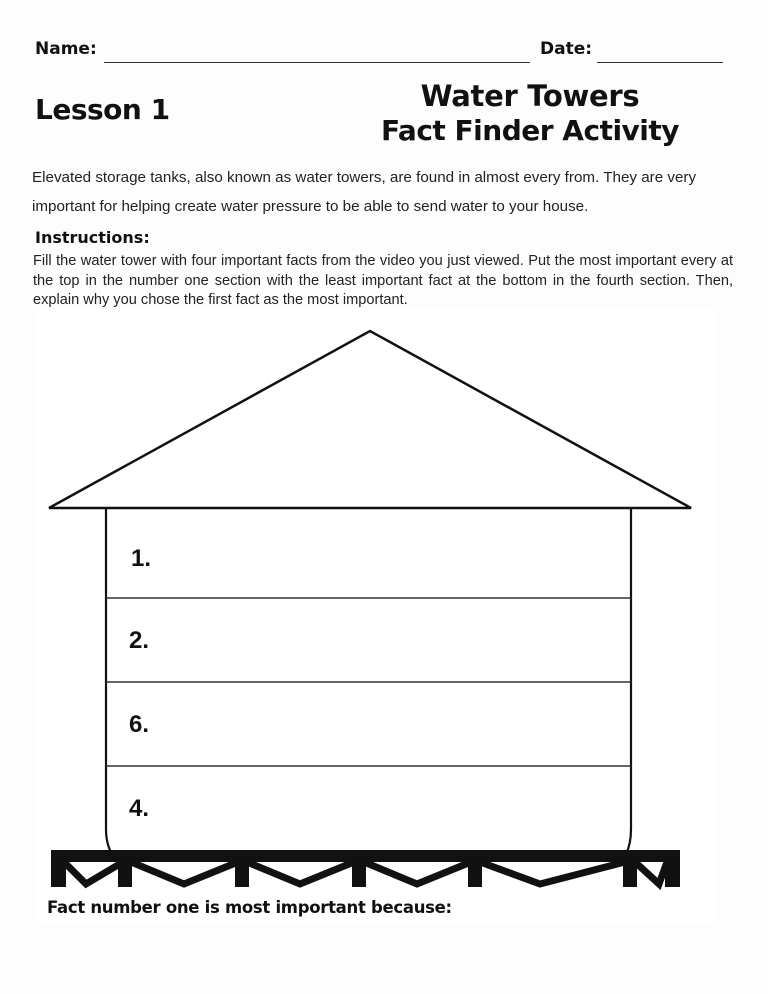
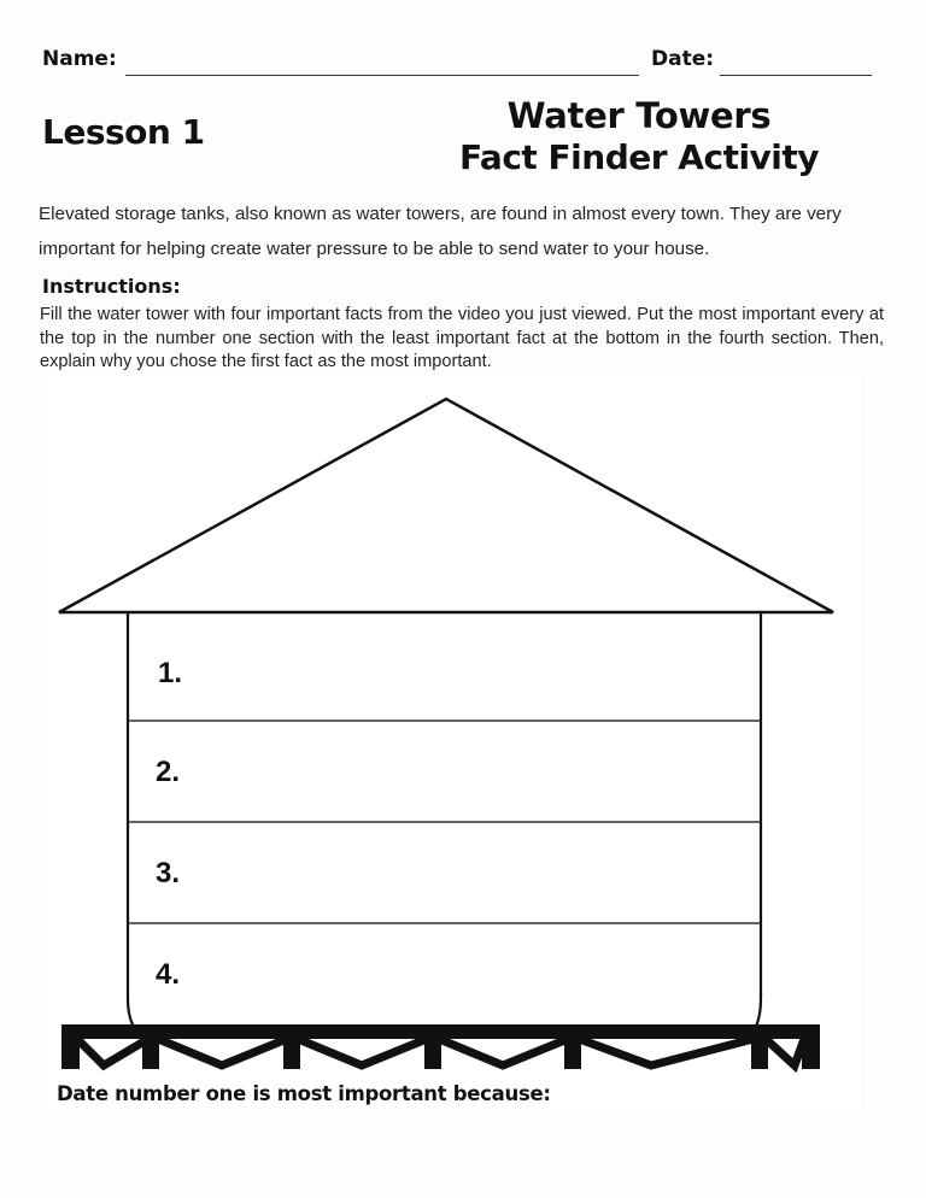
  Name:
  Date:
  Lesson 1
  Water Towers
  Fact Finder Activity
- Elevated storage tanks, also known as water towers, are found in almost every from. They are very important for helping create water pressure to be able to send water to your house.
+ Elevated storage tanks, also known as water towers, are found in almost every town. They are very important for helping create water pressure to be able to send water to your house.
  Instructions:
  Fill the water tower with four important facts from the video you just viewed. Put the most important every at the top in the number one section with the least important fact at the bottom in the fourth section. Then, explain why you chose the first fact as the most important.
  1.
  2.
- 6.
+ 3.
  4.
- Fact number one is most important because:
+ Date number one is most important because:
